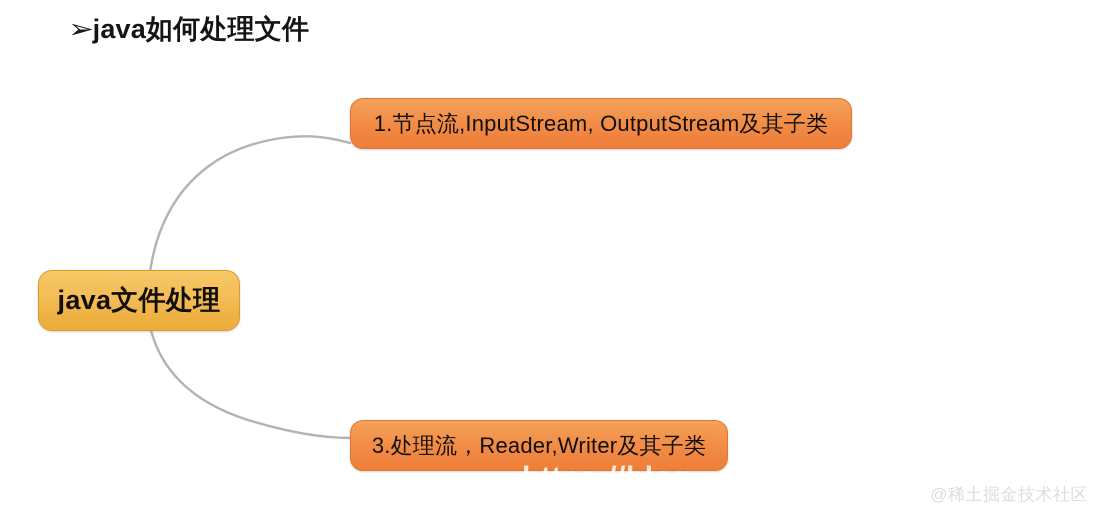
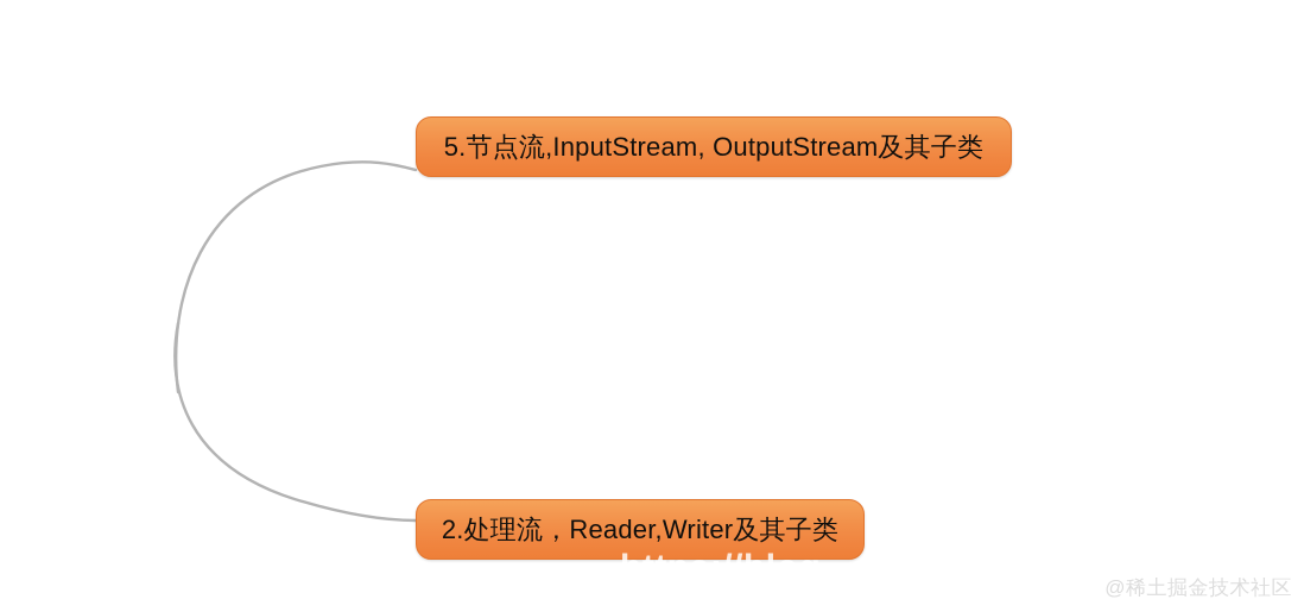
- ➢
- java如何处理文件
- java文件处理
- 1.节点流,InputStream, OutputStream及其子类
+ 5.节点流,InputStream, OutputStream及其子类
- 3.处理流，Reader,Writer及其子类
+ 2.处理流，Reader,Writer及其子类
  https://blog.
  @稀土掘金技术社区
